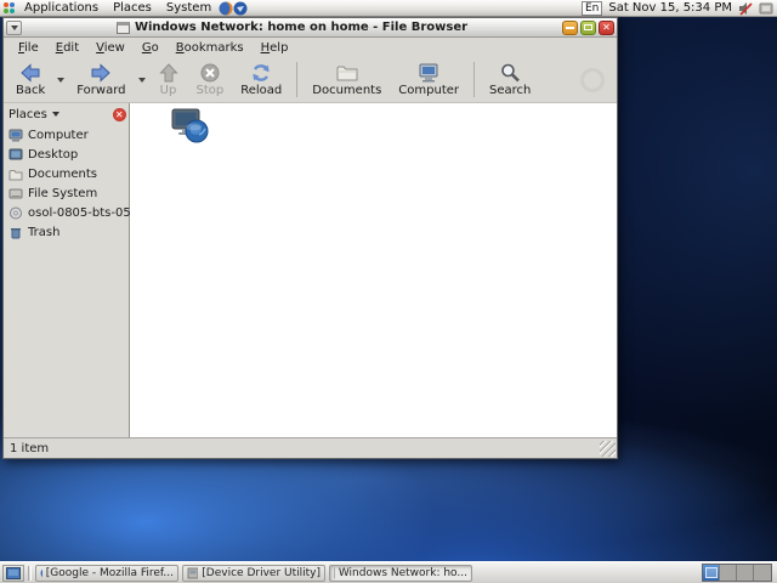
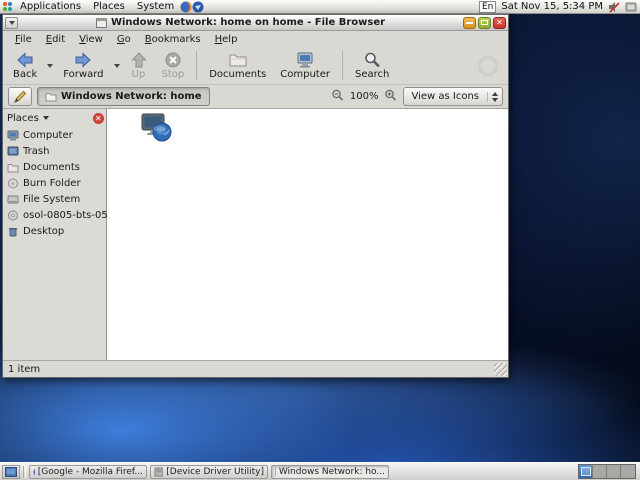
  Applications
  Places
  System
  En
  Sat Nov 15, 5:34 PM
  Windows Network: home on home - File Browser
  ✕
  File
  Edit
  View
  Go
  Bookmarks
  Help
  Back
  Forward
  Up
  Stop
- Reload
  Documents
  Computer
  Search
+ Windows Network: home
+ 100%
+ View as Icons
  Places
  ✕
  Computer
- Desktop
+ Trash
  Documents
+ Burn Folder
  File System
  osol-0805-bts-05
- Trash
+ Desktop
  1 item
  [Google - Mozilla Firef...
  [Device Driver Utility]
  Windows Network: ho...
